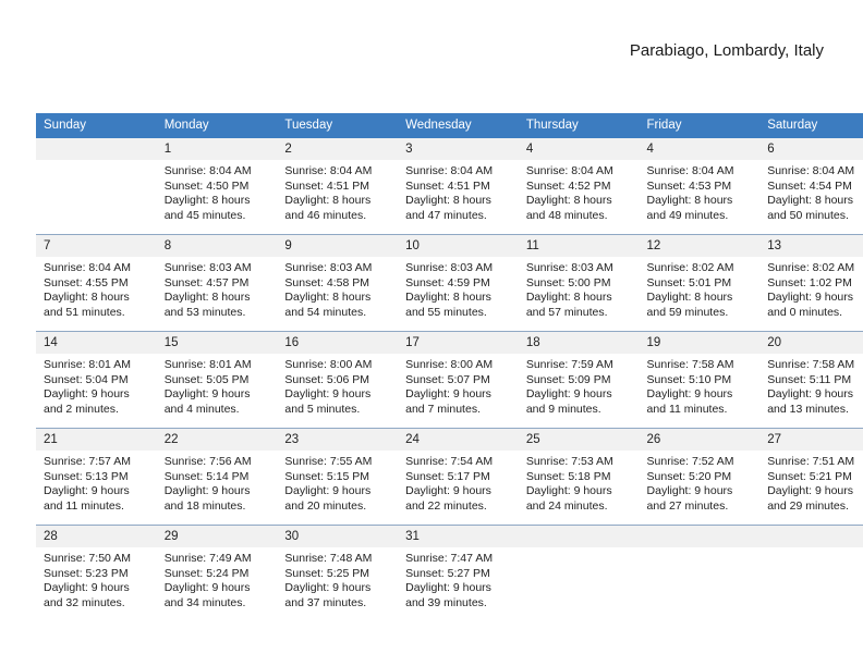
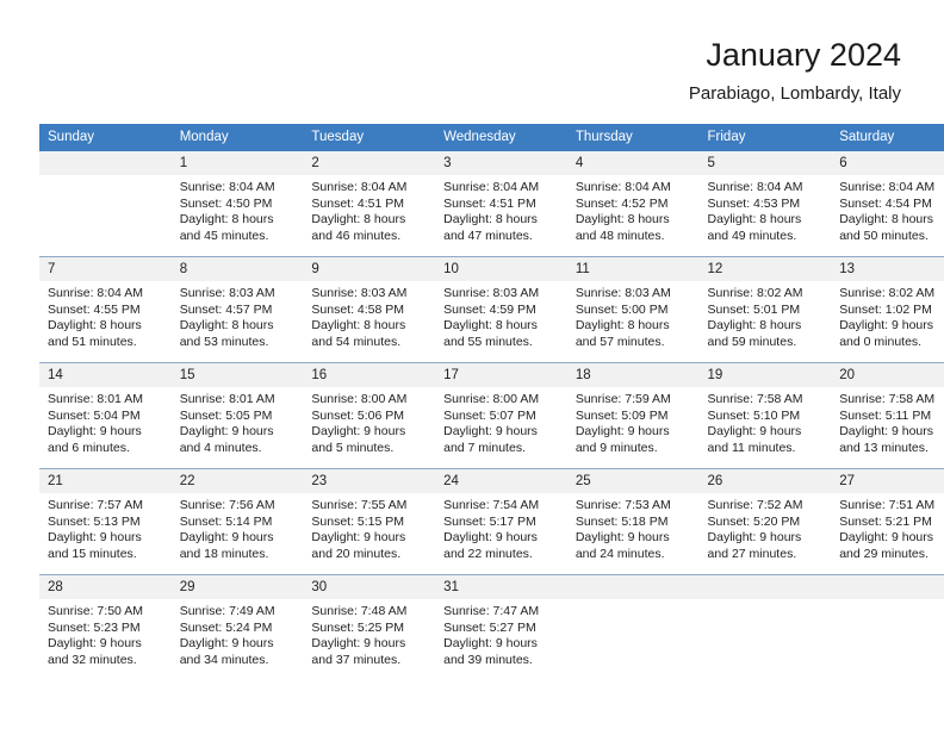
+ January 2024
  Parabiago, Lombardy, Italy
  Sunday	Monday	Tuesday	Wednesday	Thursday	Friday	Saturday
- 	1Sunrise: 8:04 AMSunset: 4:50 PMDaylight: 8 hoursand 45 minutes.	2Sunrise: 8:04 AMSunset: 4:51 PMDaylight: 8 hoursand 46 minutes.	3Sunrise: 8:04 AMSunset: 4:51 PMDaylight: 8 hoursand 47 minutes.	4Sunrise: 8:04 AMSunset: 4:52 PMDaylight: 8 hoursand 48 minutes.	4Sunrise: 8:04 AMSunset: 4:53 PMDaylight: 8 hoursand 49 minutes.	6Sunrise: 8:04 AMSunset: 4:54 PMDaylight: 8 hoursand 50 minutes.
+ 	1Sunrise: 8:04 AMSunset: 4:50 PMDaylight: 8 hoursand 45 minutes.	2Sunrise: 8:04 AMSunset: 4:51 PMDaylight: 8 hoursand 46 minutes.	3Sunrise: 8:04 AMSunset: 4:51 PMDaylight: 8 hoursand 47 minutes.	4Sunrise: 8:04 AMSunset: 4:52 PMDaylight: 8 hoursand 48 minutes.	5Sunrise: 8:04 AMSunset: 4:53 PMDaylight: 8 hoursand 49 minutes.	6Sunrise: 8:04 AMSunset: 4:54 PMDaylight: 8 hoursand 50 minutes.
  7Sunrise: 8:04 AMSunset: 4:55 PMDaylight: 8 hoursand 51 minutes.	8Sunrise: 8:03 AMSunset: 4:57 PMDaylight: 8 hoursand 53 minutes.	9Sunrise: 8:03 AMSunset: 4:58 PMDaylight: 8 hoursand 54 minutes.	10Sunrise: 8:03 AMSunset: 4:59 PMDaylight: 8 hoursand 55 minutes.	11Sunrise: 8:03 AMSunset: 5:00 PMDaylight: 8 hoursand 57 minutes.	12Sunrise: 8:02 AMSunset: 5:01 PMDaylight: 8 hoursand 59 minutes.	13Sunrise: 8:02 AMSunset: 1:02 PMDaylight: 9 hoursand 0 minutes.
- 14Sunrise: 8:01 AMSunset: 5:04 PMDaylight: 9 hoursand 2 minutes.	15Sunrise: 8:01 AMSunset: 5:05 PMDaylight: 9 hoursand 4 minutes.	16Sunrise: 8:00 AMSunset: 5:06 PMDaylight: 9 hoursand 5 minutes.	17Sunrise: 8:00 AMSunset: 5:07 PMDaylight: 9 hoursand 7 minutes.	18Sunrise: 7:59 AMSunset: 5:09 PMDaylight: 9 hoursand 9 minutes.	19Sunrise: 7:58 AMSunset: 5:10 PMDaylight: 9 hoursand 11 minutes.	20Sunrise: 7:58 AMSunset: 5:11 PMDaylight: 9 hoursand 13 minutes.
+ 14Sunrise: 8:01 AMSunset: 5:04 PMDaylight: 9 hoursand 6 minutes.	15Sunrise: 8:01 AMSunset: 5:05 PMDaylight: 9 hoursand 4 minutes.	16Sunrise: 8:00 AMSunset: 5:06 PMDaylight: 9 hoursand 5 minutes.	17Sunrise: 8:00 AMSunset: 5:07 PMDaylight: 9 hoursand 7 minutes.	18Sunrise: 7:59 AMSunset: 5:09 PMDaylight: 9 hoursand 9 minutes.	19Sunrise: 7:58 AMSunset: 5:10 PMDaylight: 9 hoursand 11 minutes.	20Sunrise: 7:58 AMSunset: 5:11 PMDaylight: 9 hoursand 13 minutes.
- 21Sunrise: 7:57 AMSunset: 5:13 PMDaylight: 9 hoursand 11 minutes.	22Sunrise: 7:56 AMSunset: 5:14 PMDaylight: 9 hoursand 18 minutes.	23Sunrise: 7:55 AMSunset: 5:15 PMDaylight: 9 hoursand 20 minutes.	24Sunrise: 7:54 AMSunset: 5:17 PMDaylight: 9 hoursand 22 minutes.	25Sunrise: 7:53 AMSunset: 5:18 PMDaylight: 9 hoursand 24 minutes.	26Sunrise: 7:52 AMSunset: 5:20 PMDaylight: 9 hoursand 27 minutes.	27Sunrise: 7:51 AMSunset: 5:21 PMDaylight: 9 hoursand 29 minutes.
+ 21Sunrise: 7:57 AMSunset: 5:13 PMDaylight: 9 hoursand 15 minutes.	22Sunrise: 7:56 AMSunset: 5:14 PMDaylight: 9 hoursand 18 minutes.	23Sunrise: 7:55 AMSunset: 5:15 PMDaylight: 9 hoursand 20 minutes.	24Sunrise: 7:54 AMSunset: 5:17 PMDaylight: 9 hoursand 22 minutes.	25Sunrise: 7:53 AMSunset: 5:18 PMDaylight: 9 hoursand 24 minutes.	26Sunrise: 7:52 AMSunset: 5:20 PMDaylight: 9 hoursand 27 minutes.	27Sunrise: 7:51 AMSunset: 5:21 PMDaylight: 9 hoursand 29 minutes.
  28Sunrise: 7:50 AMSunset: 5:23 PMDaylight: 9 hoursand 32 minutes.	29Sunrise: 7:49 AMSunset: 5:24 PMDaylight: 9 hoursand 34 minutes.	30Sunrise: 7:48 AMSunset: 5:25 PMDaylight: 9 hoursand 37 minutes.	31Sunrise: 7:47 AMSunset: 5:27 PMDaylight: 9 hoursand 39 minutes.
